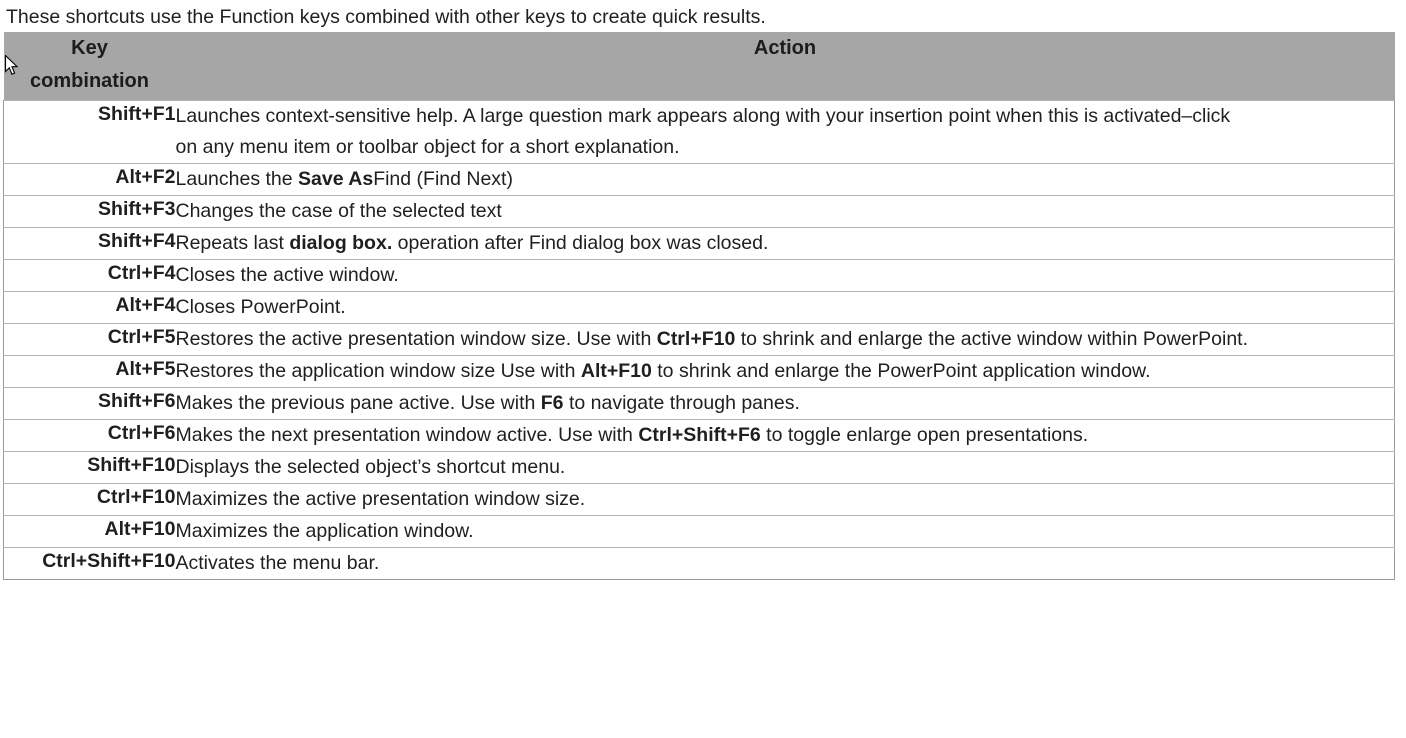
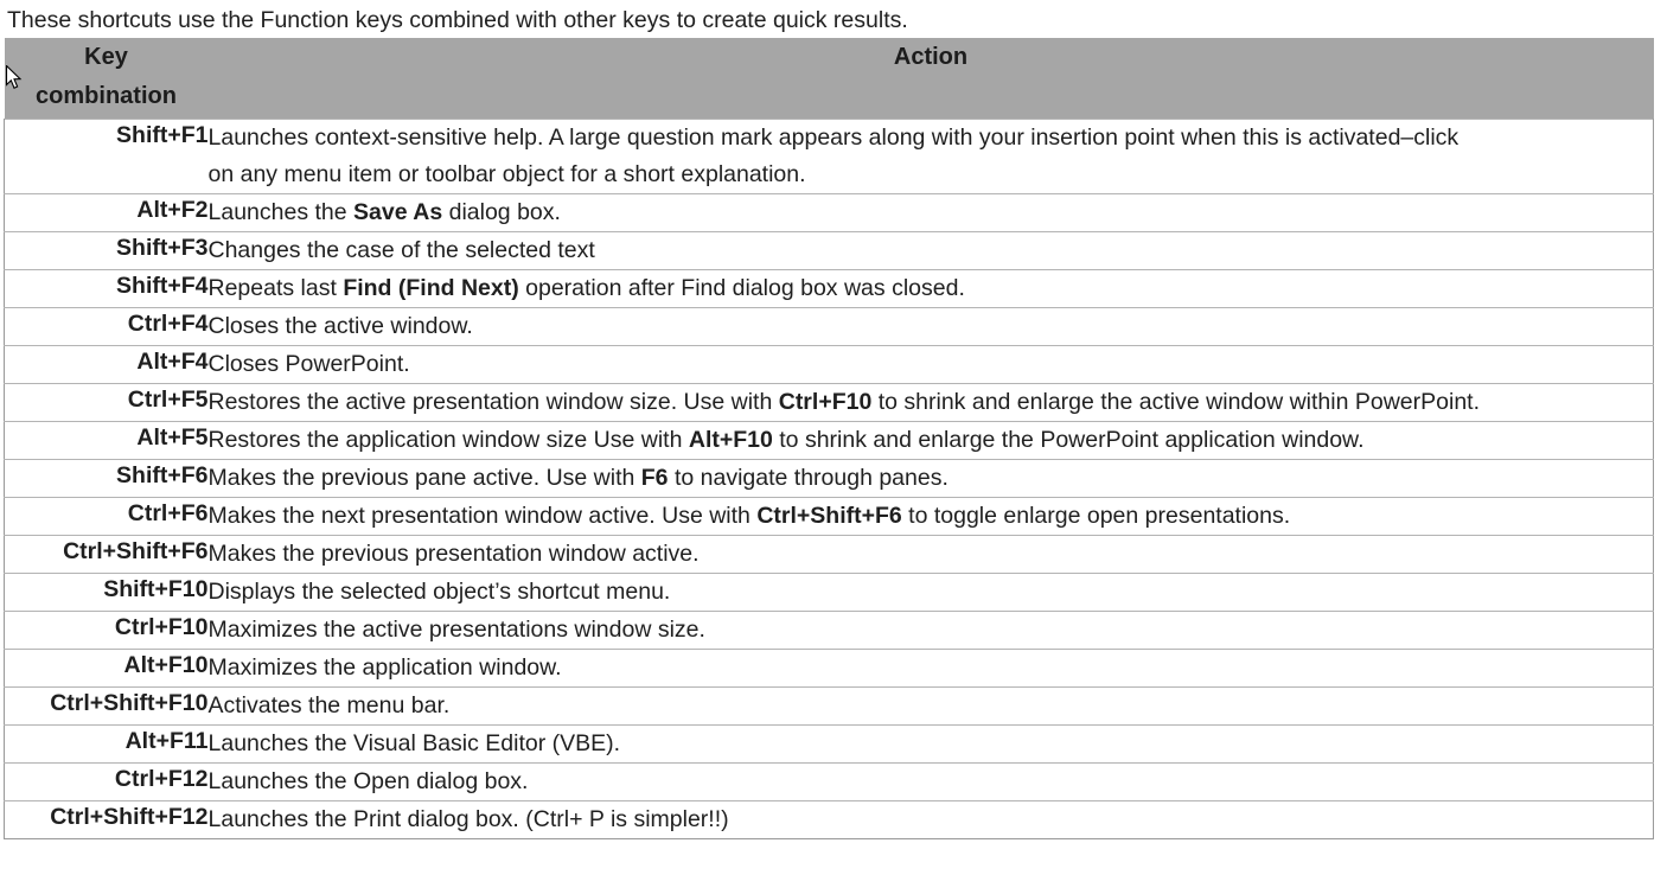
  These shortcuts use the Function keys combined with other keys to create quick results.
  Key combination	Action
  Shift+F1	Launches context-sensitive help. A large question mark appears along with your insertion point when this is activated–clickon any menu item or toolbar object for a short explanation.
- Alt+F2	Launches the Save AsFind (Find Next)
+ Alt+F2	Launches the Save As dialog box.
  Shift+F3	Changes the case of the selected text
- Shift+F4	Repeats last dialog box. operation after Find dialog box was closed.
+ Shift+F4	Repeats last Find (Find Next) operation after Find dialog box was closed.
  Ctrl+F4	Closes the active window.
  Alt+F4	Closes PowerPoint.
  Ctrl+F5	Restores the active presentation window size. Use with Ctrl+F10 to shrink and enlarge the active window within PowerPoint.
  Alt+F5	Restores the application window size Use with Alt+F10 to shrink and enlarge the PowerPoint application window.
  Shift+F6	Makes the previous pane active. Use with F6 to navigate through panes.
  Ctrl+F6	Makes the next presentation window active. Use with Ctrl+Shift+F6 to toggle enlarge open presentations.
+ Ctrl+Shift+F6	Makes the previous presentation window active.
  Shift+F10	Displays the selected object’s shortcut menu.
- Ctrl+F10	Maximizes the active presentation window size.
+ Ctrl+F10	Maximizes the active presentations window size.
  Alt+F10	Maximizes the application window.
  Ctrl+Shift+F10	Activates the menu bar.
+ Alt+F11	Launches the Visual Basic Editor (VBE).
+ Ctrl+F12	Launches the Open dialog box.
+ Ctrl+Shift+F12	Launches the Print dialog box. (Ctrl+ P is simpler!!)
